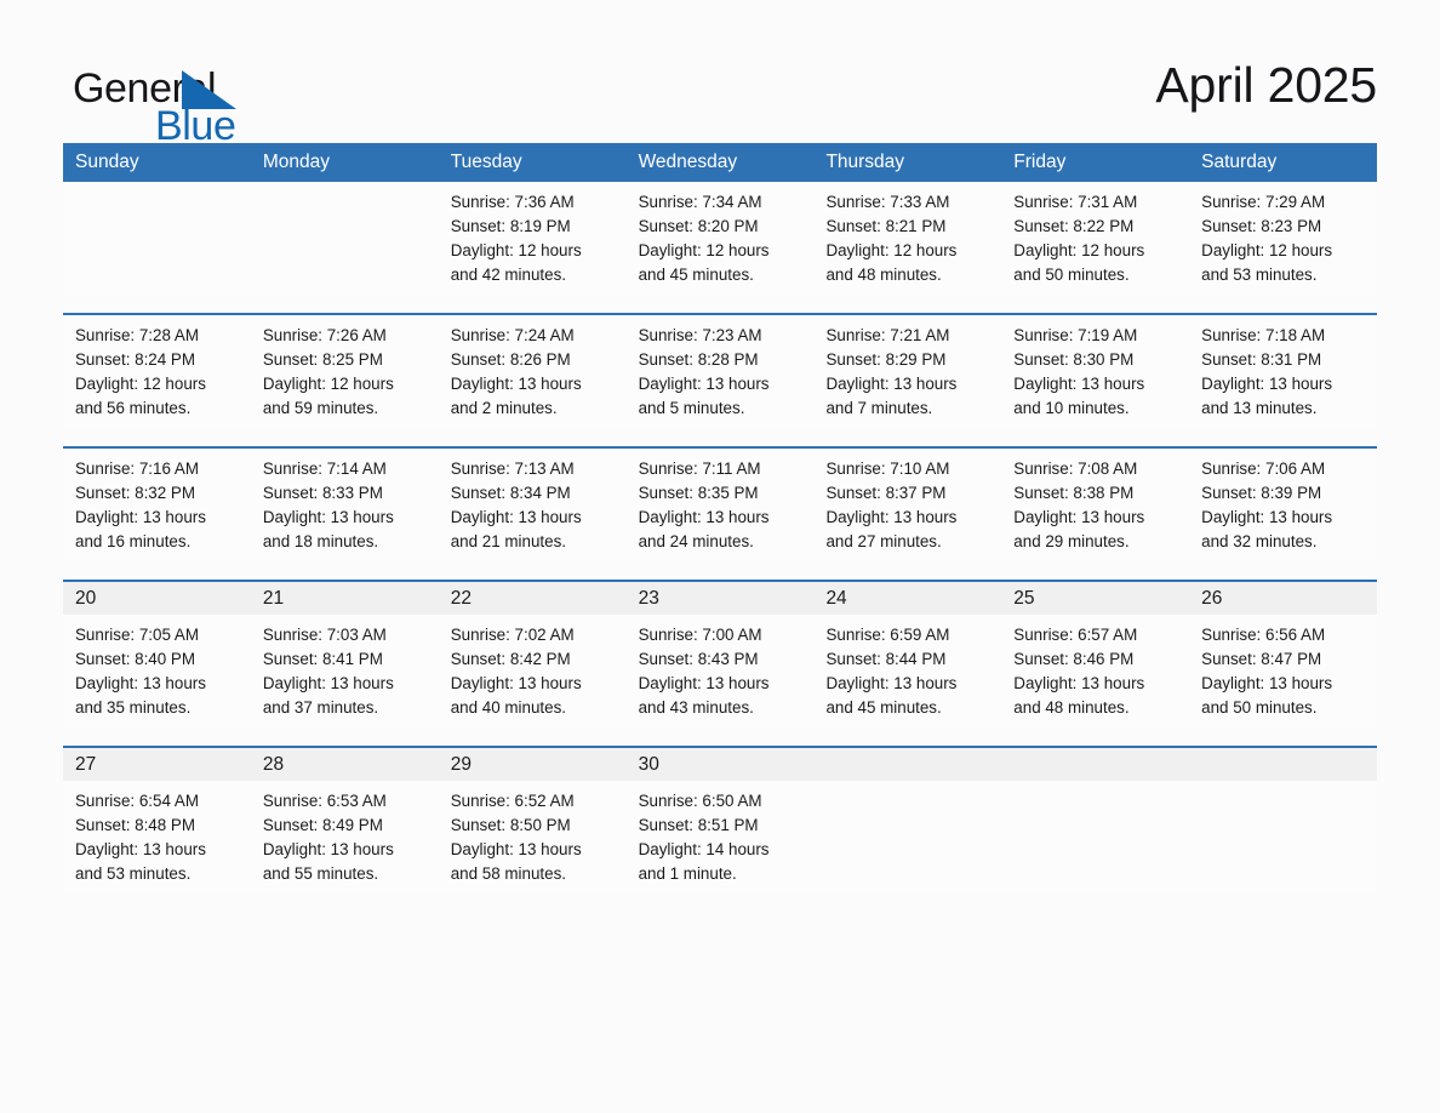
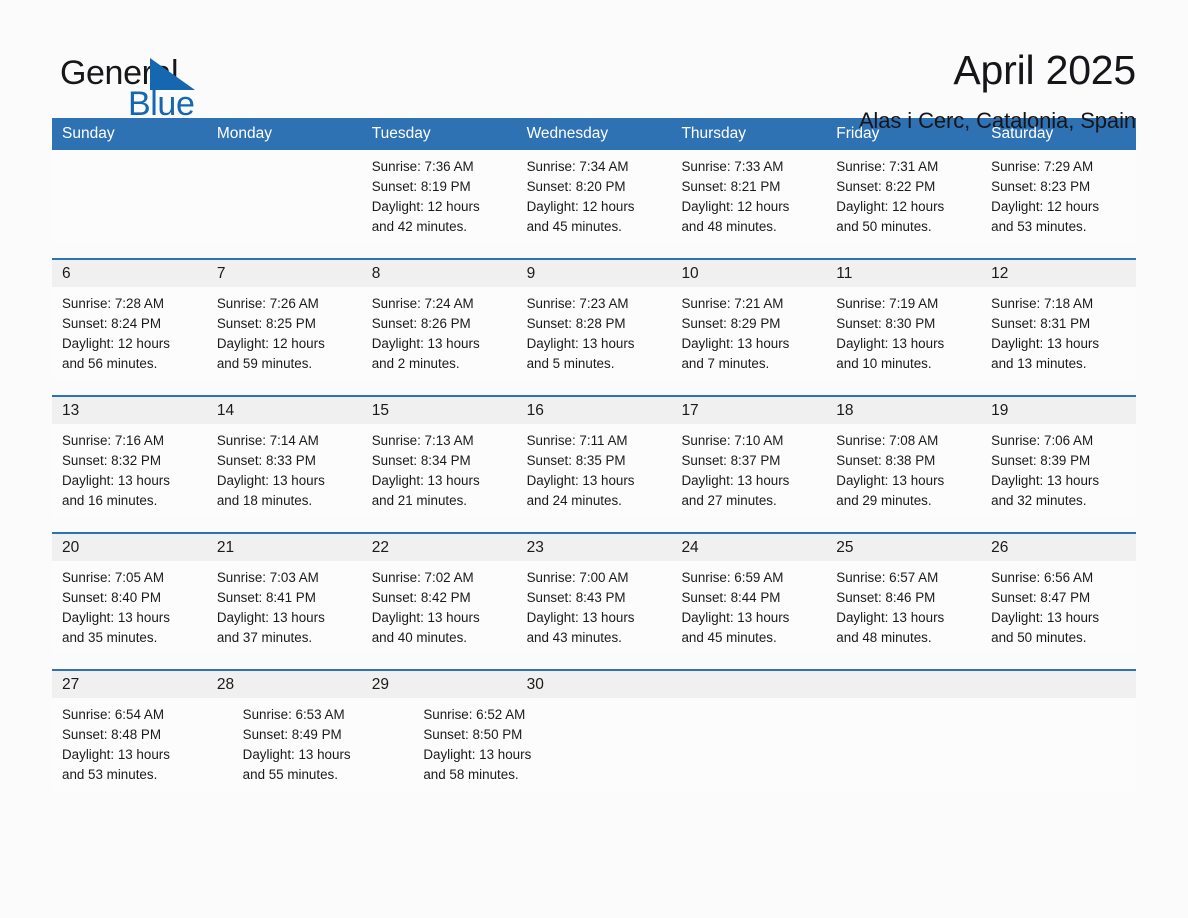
  Generl
  Blue
  April 2025
+ Alas i Cerc, Catalonia, Spain
  Sunday
  Monday
  Tuesday
  Wednesday
  Thursday
  Friday
  Saturday
  Sunrise: 7:36 AM
  Sunset: 8:19 PM
  Daylight: 12 hours
  and 42 minutes.
  Sunrise: 7:34 AM
  Sunset: 8:20 PM
  Daylight: 12 hours
  and 45 minutes.
  Sunrise: 7:33 AM
  Sunset: 8:21 PM
  Daylight: 12 hours
  and 48 minutes.
  Sunrise: 7:31 AM
  Sunset: 8:22 PM
  Daylight: 12 hours
  and 50 minutes.
  Sunrise: 7:29 AM
  Sunset: 8:23 PM
  Daylight: 12 hours
  and 53 minutes.
+ 6
+ 7
+ 8
+ 9
+ 10
+ 11
+ 12
  Sunrise: 7:28 AM
  Sunset: 8:24 PM
  Daylight: 12 hours
  and 56 minutes.
  Sunrise: 7:26 AM
  Sunset: 8:25 PM
  Daylight: 12 hours
  and 59 minutes.
  Sunrise: 7:24 AM
  Sunset: 8:26 PM
  Daylight: 13 hours
  and 2 minutes.
  Sunrise: 7:23 AM
  Sunset: 8:28 PM
  Daylight: 13 hours
  and 5 minutes.
  Sunrise: 7:21 AM
  Sunset: 8:29 PM
  Daylight: 13 hours
  and 7 minutes.
  Sunrise: 7:19 AM
  Sunset: 8:30 PM
  Daylight: 13 hours
  and 10 minutes.
  Sunrise: 7:18 AM
  Sunset: 8:31 PM
  Daylight: 13 hours
  and 13 minutes.
+ 13
+ 14
+ 15
+ 16
+ 17
+ 18
+ 19
  Sunrise: 7:16 AM
  Sunset: 8:32 PM
  Daylight: 13 hours
  and 16 minutes.
  Sunrise: 7:14 AM
  Sunset: 8:33 PM
  Daylight: 13 hours
  and 18 minutes.
  Sunrise: 7:13 AM
  Sunset: 8:34 PM
  Daylight: 13 hours
  and 21 minutes.
  Sunrise: 7:11 AM
  Sunset: 8:35 PM
  Daylight: 13 hours
  and 24 minutes.
  Sunrise: 7:10 AM
  Sunset: 8:37 PM
  Daylight: 13 hours
  and 27 minutes.
  Sunrise: 7:08 AM
  Sunset: 8:38 PM
  Daylight: 13 hours
  and 29 minutes.
  Sunrise: 7:06 AM
  Sunset: 8:39 PM
  Daylight: 13 hours
  and 32 minutes.
  20
  21
  22
  23
  24
  25
  26
  Sunrise: 7:05 AM
  Sunset: 8:40 PM
  Daylight: 13 hours
  and 35 minutes.
  Sunrise: 7:03 AM
  Sunset: 8:41 PM
  Daylight: 13 hours
  and 37 minutes.
  Sunrise: 7:02 AM
  Sunset: 8:42 PM
  Daylight: 13 hours
  and 40 minutes.
  Sunrise: 7:00 AM
  Sunset: 8:43 PM
  Daylight: 13 hours
  and 43 minutes.
  Sunrise: 6:59 AM
  Sunset: 8:44 PM
  Daylight: 13 hours
  and 45 minutes.
  Sunrise: 6:57 AM
  Sunset: 8:46 PM
  Daylight: 13 hours
  and 48 minutes.
  Sunrise: 6:56 AM
  Sunset: 8:47 PM
  Daylight: 13 hours
  and 50 minutes.
  27
  28
  29
  30
  Sunrise: 6:54 AM
  Sunset: 8:48 PM
  Daylight: 13 hours
  and 53 minutes.
  Sunrise: 6:53 AM
  Sunset: 8:49 PM
  Daylight: 13 hours
  and 55 minutes.
  Sunrise: 6:52 AM
  Sunset: 8:50 PM
  Daylight: 13 hours
  and 58 minutes.
- Sunrise: 6:50 AM
- Sunset: 8:51 PM
- Daylight: 14 hours
- and 1 minute.
